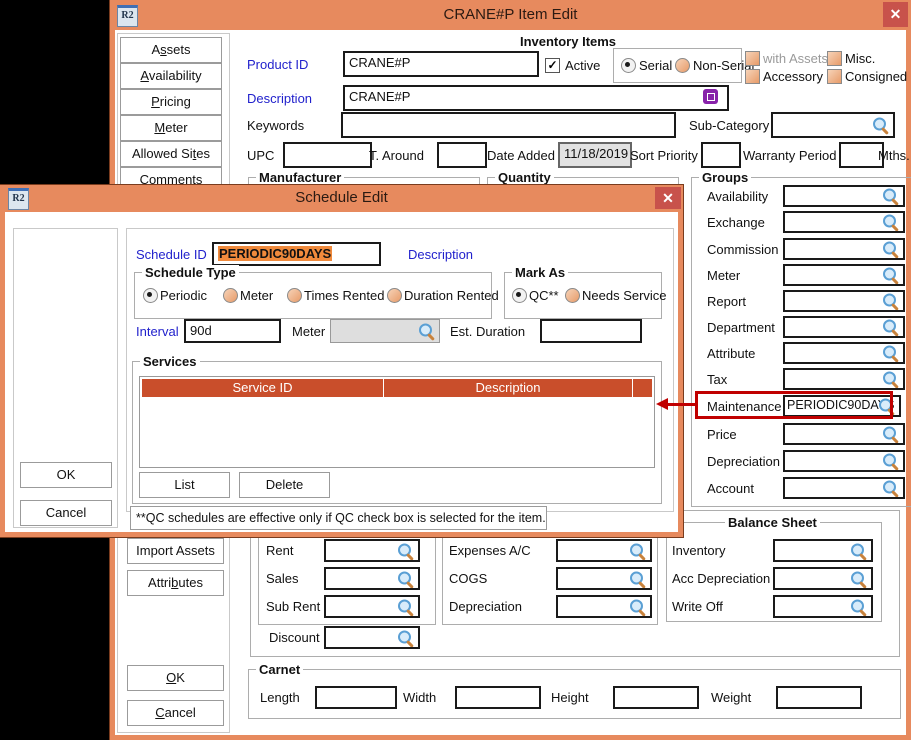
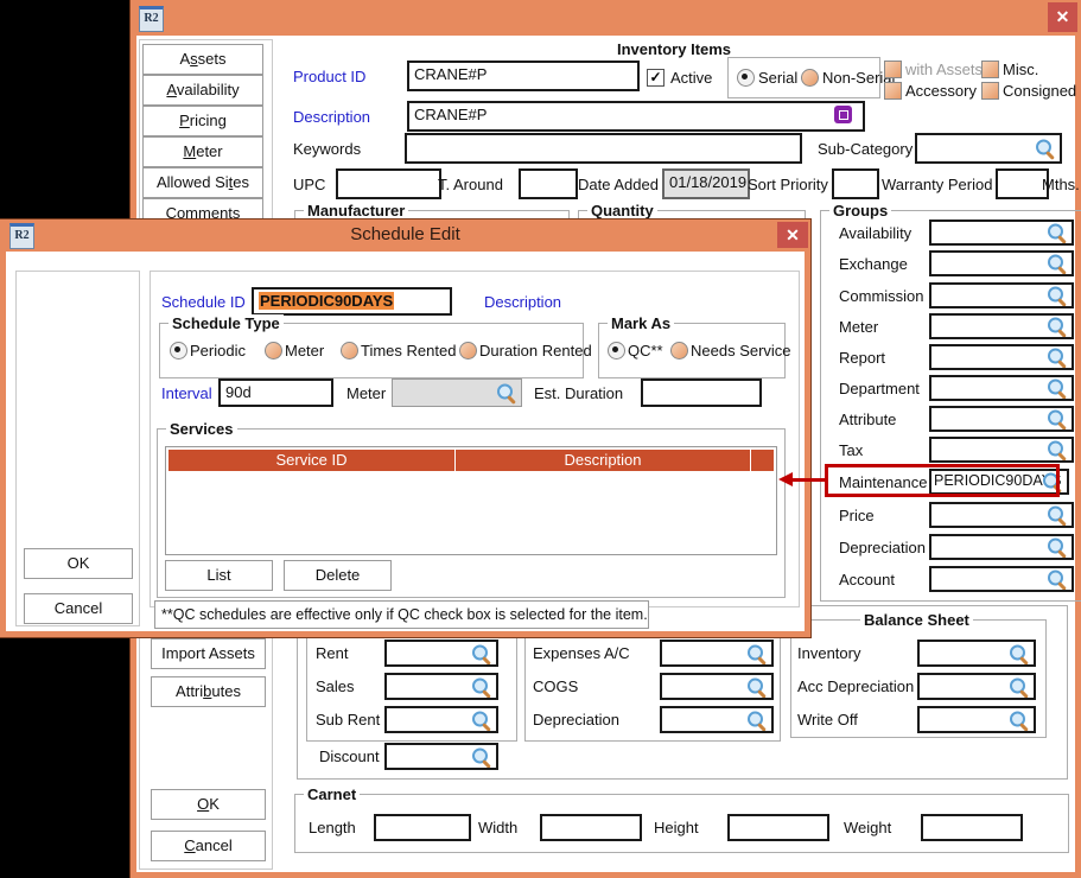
  R2
- CRANE#P Item Edit
  ✕
  Assets
  Availability
  Pricing
  Meter
  Allowed Sites
  Comments
  Import Assets
  Attributes
  OK
  Cancel
  Inventory Items
  Product ID
  CRANE#P
  ✓
  Active
  Serial
  Non-Seri
  with Assets
  Misc.
  Accessory
  Consigned
  Description
  CRANE#P
  Keywords
  Sub-Category
  UPC
  T. Around
  Date Added
- 11/18/2019
+ 01/18/2019
  Sort Priority
  Warranty Period
  Mths.
  Manufacturer
  Quantity
  Groups
  Availability
  Exchange
  Commission
  Meter
  Report
  Department
  Attribute
  Tax
  Maintenance
  PERIODIC90DA
  Price
  Depreciation
  Account
  Rent
  Sales
  Sub Rent
  Discount
  Expenses A/C
  COGS
  Depreciation
  Balance Sheet
  Inventory
  Acc Depreciation
  Write Off
  Carnet
  Length
  Width
  Height
  Weight
  R2
  Schedule Edit
  ✕
  OK
  Cancel
  Schedule ID
  PERIODIC90DAYS
  Description
  Schedule Type
  Periodic
  Meter
  Times Rented
  Duration Rented
  Mark As
  QC**
  Needs Service
  Interval
  90d
  Meter
  Est. Duration
  Services
  Service ID
  Description
  List
  Delete
  **QC schedules are effective only if QC check box is selected for the item.
